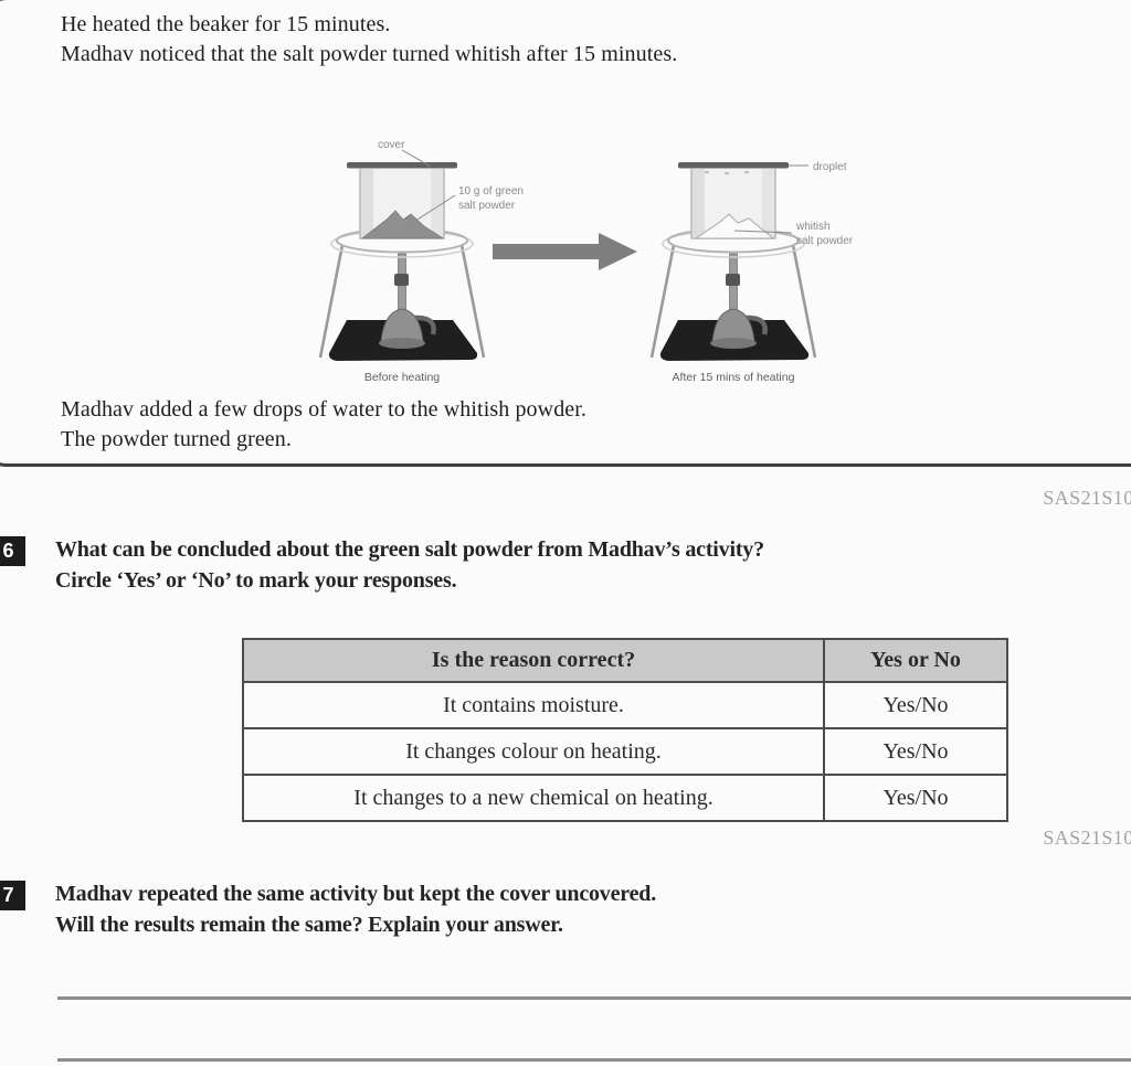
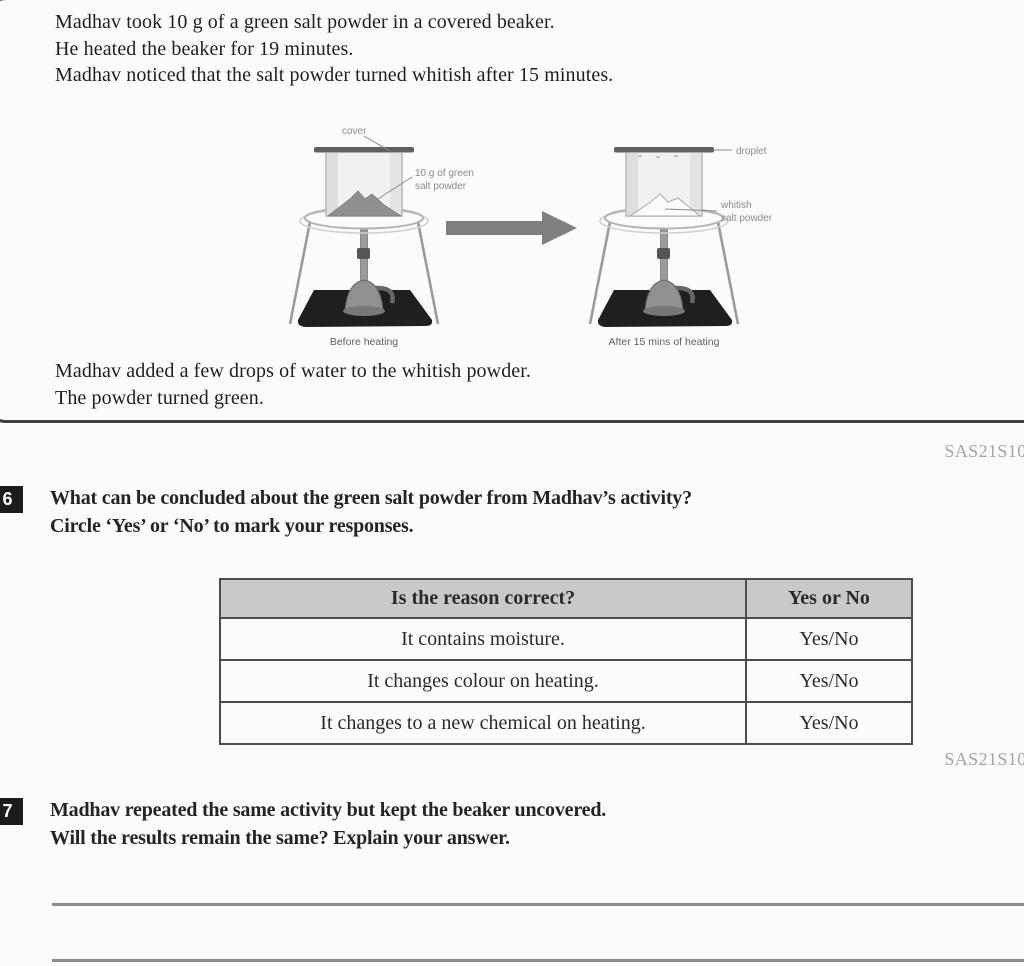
+ Madhav took 10 g of a green salt powder in a covered beaker.
- He heated the beaker for 15 minutes.
+ He heated the beaker for 19 minutes.
  Madhav noticed that the salt powder turned whitish after 15 minutes.
  cover
  10 g of green
  salt powder
  Before heating
  droplet
  whitish
  salt powder
  After 15 mins of heating
  Madhav added a few drops of water to the whitish powder.
  The powder turned green.
  SAS21S10
  SAS21S10
  6
  What can be concluded about the green salt powder from Madhav’s activity?
  Circle ‘Yes’ or ‘No’ to mark your responses.
  Is the reason correct?	Yes or No
  It contains moisture.	Yes/No
  It changes colour on heating.	Yes/No
  It changes to a new chemical on heating.	Yes/No
  7
- Madhav repeated the same activity but kept the cover uncovered.
+ Madhav repeated the same activity but kept the beaker uncovered.
  Will the results remain the same? Explain your answer.
